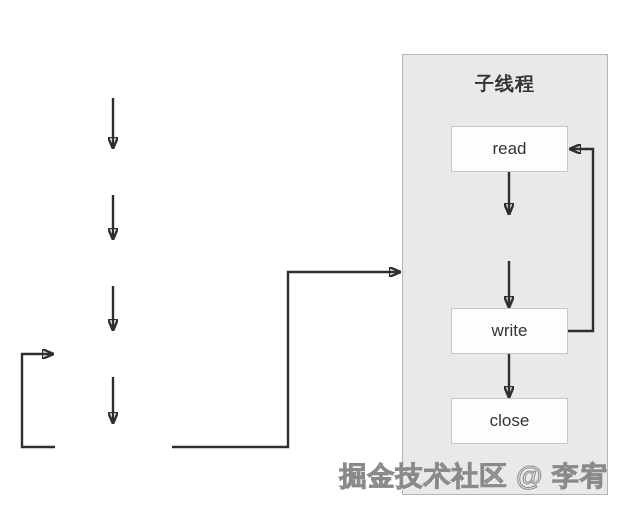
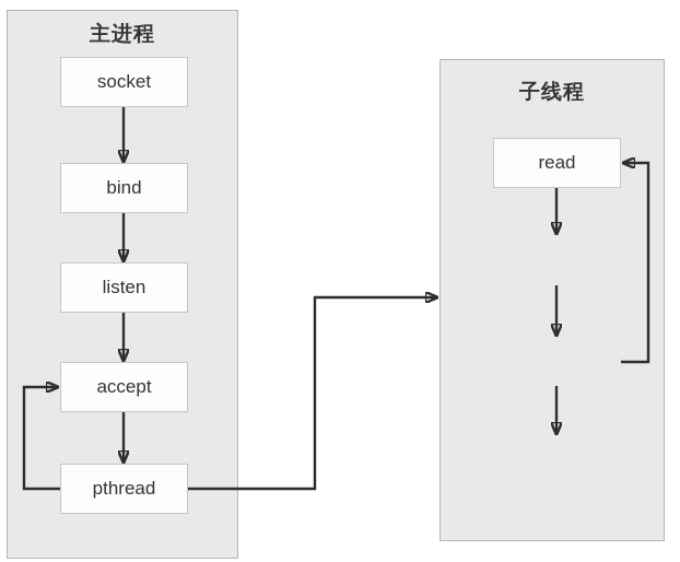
+ 主进程
  子线程
+ socket
+ bind
+ listen
+ accept
+ pthread
  read
- write
- close
- 掘金技术社区 @ 李宥
